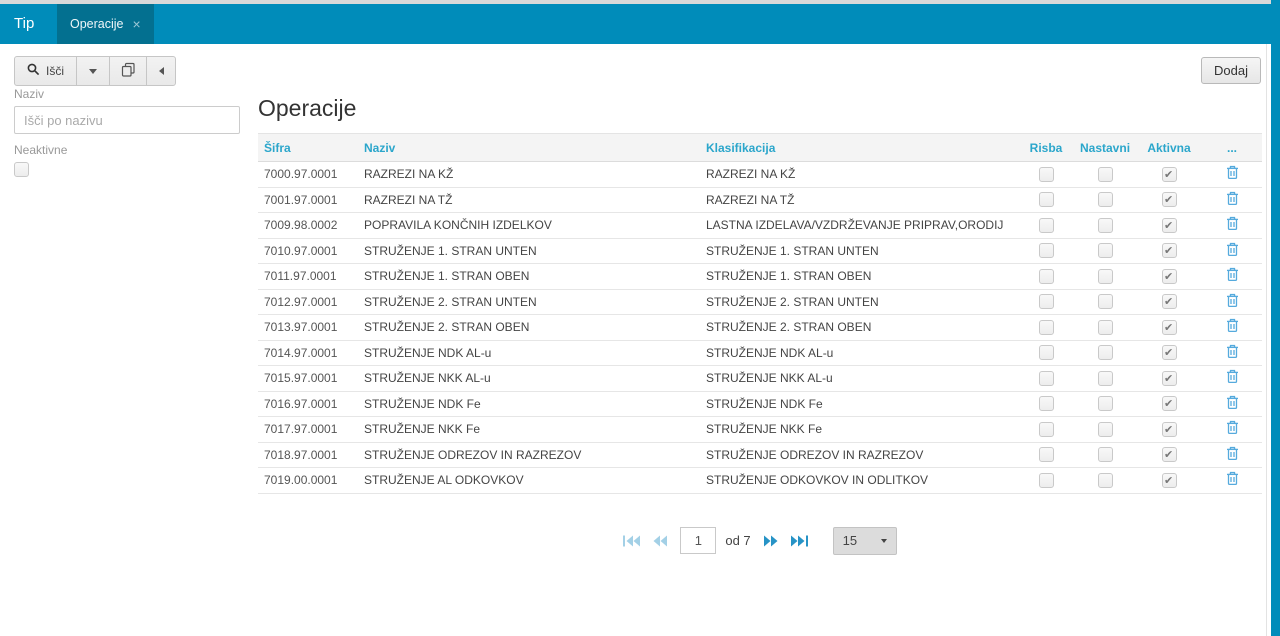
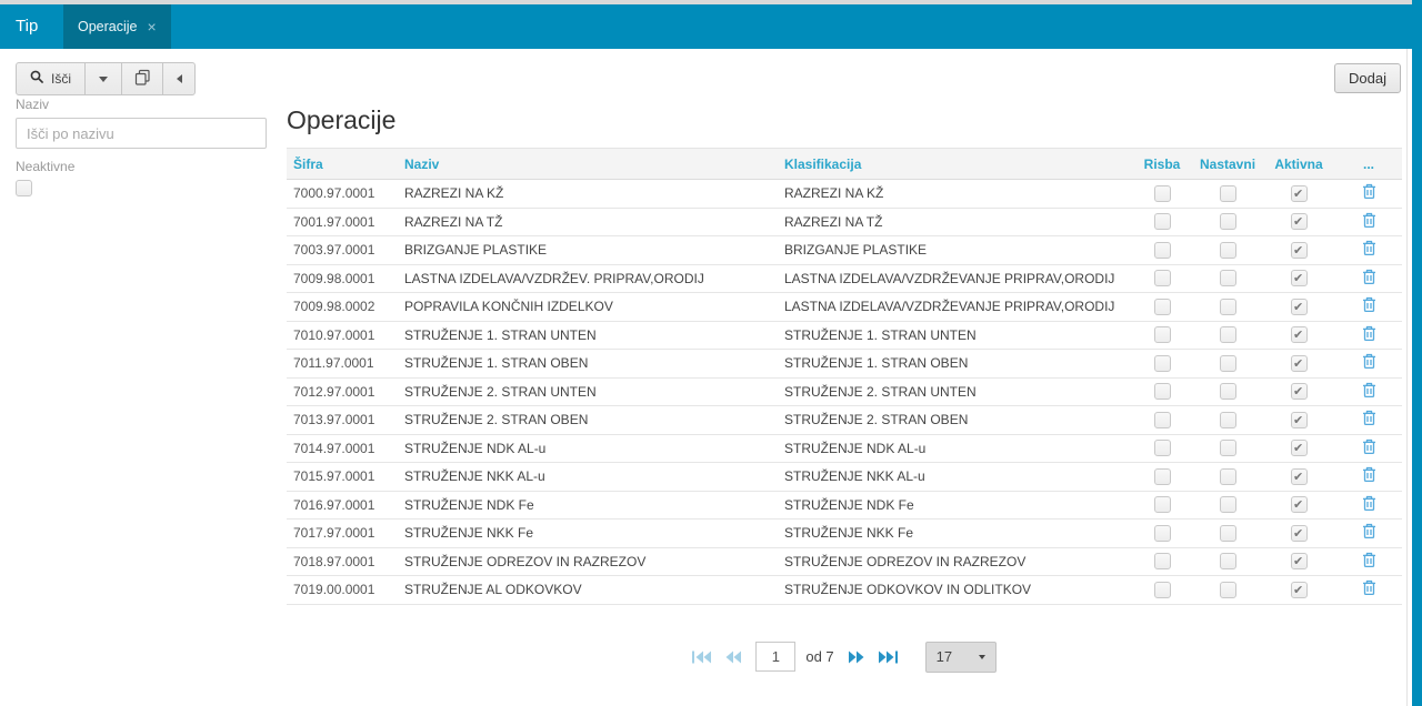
  Tip
  Operacije
  ×
  Išči
  Dodaj
  Naziv
  Išči po nazivu
  Neaktivne
  Operacije
  Šifra	Naziv	Klasifikacija	Risba	Nastavni	Aktivna	...
  7000.97.0001	RAZREZI NA KŽ	RAZREZI NA KŽ
  7001.97.0001	RAZREZI NA TŽ	RAZREZI NA TŽ
+ 7003.97.0001	BRIZGANJE PLASTIKE	BRIZGANJE PLASTIKE
+ 7009.98.0001	LASTNA IZDELAVA/VZDRŽEV. PRIPRAV,ORODIJ	LASTNA IZDELAVA/VZDRŽEVANJE PRIPRAV,ORODIJ
  7009.98.0002	POPRAVILA KONČNIH IZDELKOV	LASTNA IZDELAVA/VZDRŽEVANJE PRIPRAV,ORODIJ
  7010.97.0001	STRUŽENJE 1. STRAN UNTEN	STRUŽENJE 1. STRAN UNTEN
  7011.97.0001	STRUŽENJE 1. STRAN OBEN	STRUŽENJE 1. STRAN OBEN
  7012.97.0001	STRUŽENJE 2. STRAN UNTEN	STRUŽENJE 2. STRAN UNTEN
  7013.97.0001	STRUŽENJE 2. STRAN OBEN	STRUŽENJE 2. STRAN OBEN
  7014.97.0001	STRUŽENJE NDK AL-u	STRUŽENJE NDK AL-u
  7015.97.0001	STRUŽENJE NKK AL-u	STRUŽENJE NKK AL-u
  7016.97.0001	STRUŽENJE NDK Fe	STRUŽENJE NDK Fe
  7017.97.0001	STRUŽENJE NKK Fe	STRUŽENJE NKK Fe
  7018.97.0001	STRUŽENJE ODREZOV IN RAZREZOV	STRUŽENJE ODREZOV IN RAZREZOV
  7019.00.0001	STRUŽENJE AL ODKOVKOV	STRUŽENJE ODKOVKOV IN ODLITKOV
  1
  od 7
- 15
+ 17
